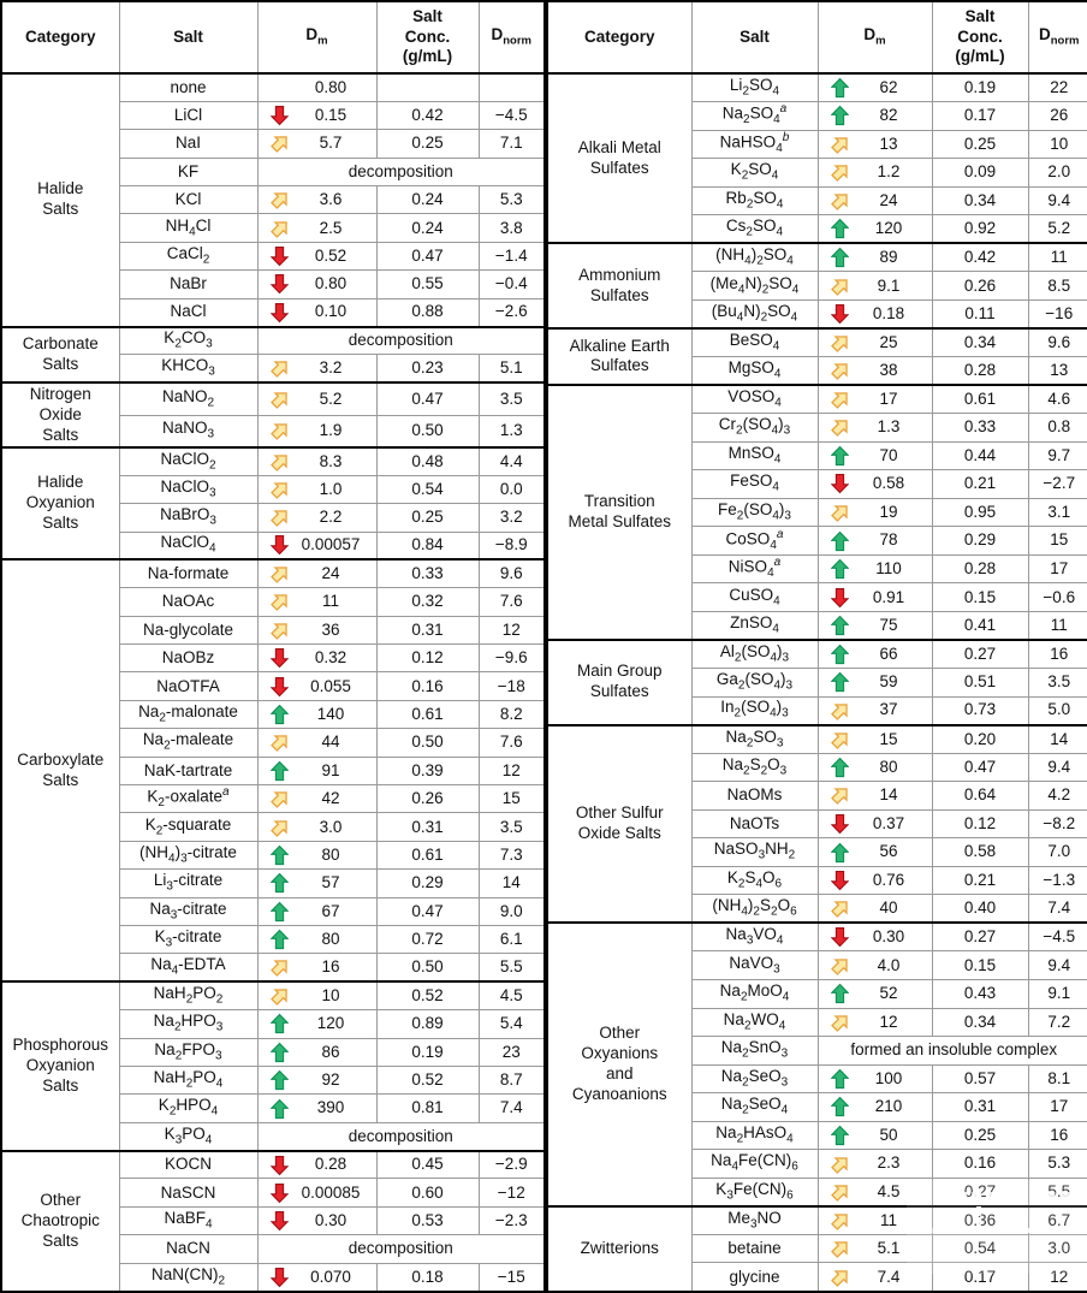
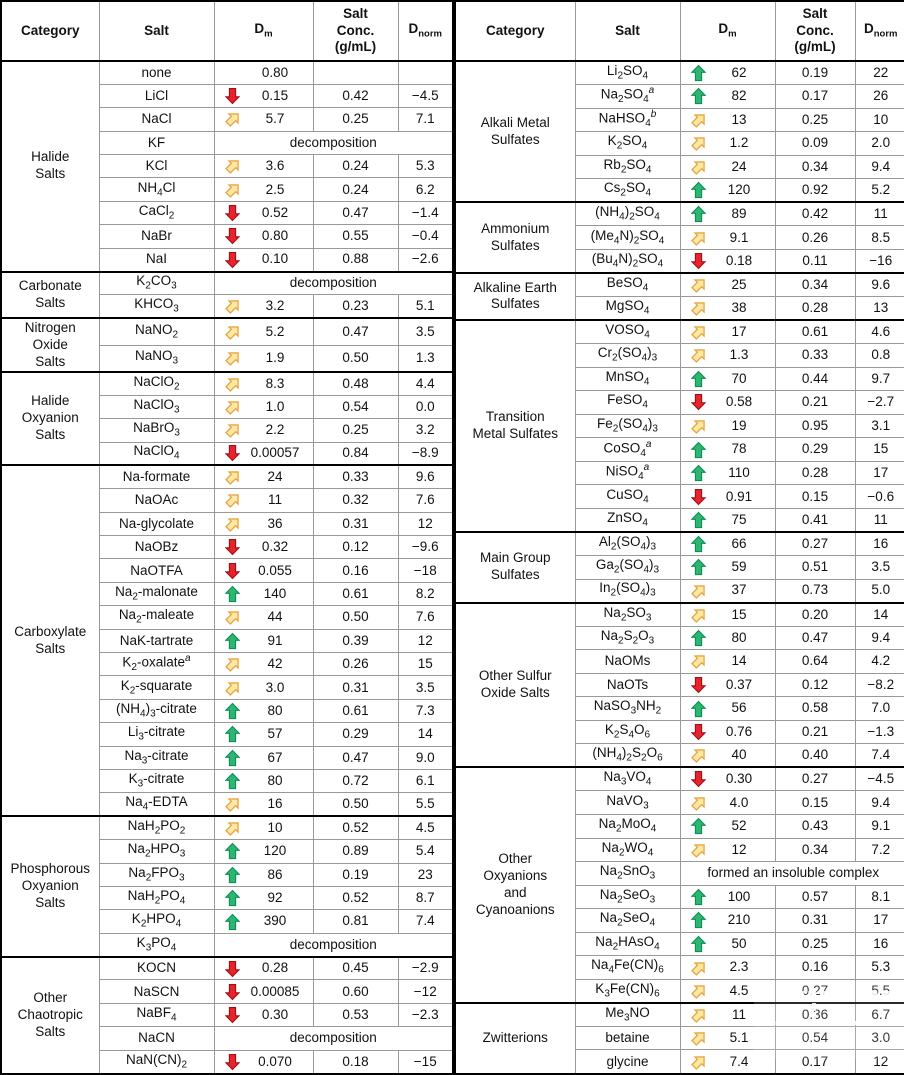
  Category	Salt	Dm	Salt Conc. (g/mL)	Dnorm
  Halide Salts	none	0.80
  LiCl	0.15	0.42	−4.5
- NaI	5.7	0.25	7.1
+ NaCl	5.7	0.25	7.1
  KF	decomposition
  KCl	3.6	0.24	5.3
- NH4Cl	2.5	0.24	3.8
+ NH4Cl	2.5	0.24	6.2
  CaCl2	0.52	0.47	−1.4
  NaBr	0.80	0.55	−0.4
- NaCl	0.10	0.88	−2.6
+ NaI	0.10	0.88	−2.6
  Carbonate Salts	K2CO3	decomposition
  KHCO3	3.2	0.23	5.1
  Nitrogen Oxide Salts	NaNO2	5.2	0.47	3.5
  NaNO3	1.9	0.50	1.3
  Halide Oxyanion Salts	NaClO2	8.3	0.48	4.4
  NaClO3	1.0	0.54	0.0
  NaBrO3	2.2	0.25	3.2
  NaClO4	0.00057	0.84	−8.9
  Carboxylate Salts	Na-formate	24	0.33	9.6
  NaOAc	11	0.32	7.6
  Na-glycolate	36	0.31	12
  NaOBz	0.32	0.12	−9.6
  NaOTFA	0.055	0.16	−18
  Na2-malonate	140	0.61	8.2
  Na2-maleate	44	0.50	7.6
  NaK-tartrate	91	0.39	12
  K2-oxalatea	42	0.26	15
  K2-squarate	3.0	0.31	3.5
  (NH4)3-citrate	80	0.61	7.3
  Li3-citrate	57	0.29	14
  Na3-citrate	67	0.47	9.0
  K3-citrate	80	0.72	6.1
  Na4-EDTA	16	0.50	5.5
  Phosphorous Oxyanion Salts	NaH2PO2	10	0.52	4.5
  Na2HPO3	120	0.89	5.4
  Na2FPO3	86	0.19	23
  NaH2PO4	92	0.52	8.7
  K2HPO4	390	0.81	7.4
  K3PO4	decomposition
  Other Chaotropic Salts	KOCN	0.28	0.45	−2.9
  NaSCN	0.00085	0.60	−12
  NaBF4	0.30	0.53	−2.3
  NaCN	decomposition
  NaN(CN)2	0.070	0.18	−15
  Category	Salt	Dm	Salt Conc. (g/mL)	Dnorm
  Alkali Metal Sulfates	Li2SO4	62	0.19	22
  Na2SO4a	82	0.17	26
  NaHSO4b	13	0.25	10
  K2SO4	1.2	0.09	2.0
  Rb2SO4	24	0.34	9.4
  Cs2SO4	120	0.92	5.2
  Ammonium Sulfates	(NH4)2SO4	89	0.42	11
  (Me4N)2SO4	9.1	0.26	8.5
  (Bu4N)2SO4	0.18	0.11	−16
  Alkaline Earth Sulfates	BeSO4	25	0.34	9.6
  MgSO4	38	0.28	13
  Transition Metal Sulfates	VOSO4	17	0.61	4.6
  Cr2(SO4)3	1.3	0.33	0.8
  MnSO4	70	0.44	9.7
  FeSO4	0.58	0.21	−2.7
  Fe2(SO4)3	19	0.95	3.1
  CoSO4a	78	0.29	15
  NiSO4a	110	0.28	17
  CuSO4	0.91	0.15	−0.6
  ZnSO4	75	0.41	11
  Main Group Sulfates	Al2(SO4)3	66	0.27	16
  Ga2(SO4)3	59	0.51	3.5
  In2(SO4)3	37	0.73	5.0
  Other Sulfur Oxide Salts	Na2SO3	15	0.20	14
  Na2S2O3	80	0.47	9.4
  NaOMs	14	0.64	4.2
  NaOTs	0.37	0.12	−8.2
  NaSO3NH2	56	0.58	7.0
  K2S4O6	0.76	0.21	−1.3
  (NH4)2S2O6	40	0.40	7.4
  Other Oxyanions and Cyanoanions	Na3VO4	0.30	0.27	−4.5
  NaVO3	4.0	0.15	9.4
  Na2MoO4	52	0.43	9.1
  Na2WO4	12	0.34	7.2
  Na2SnO3	formed an insoluble complex
  Na2SeO3	100	0.57	8.1
  Na2SeO4	210	0.31	17
  Na2HAsO4	50	0.25	16
  Na4Fe(CN)6	2.3	0.16	5.3
  K3Fe(CN)6	4.5	0.27	5.5
  Zwitterions	Me3NO	11	0.36	6.7
  betaine	5.1	0.54	3.0
  glycine	7.4	0.17	12
